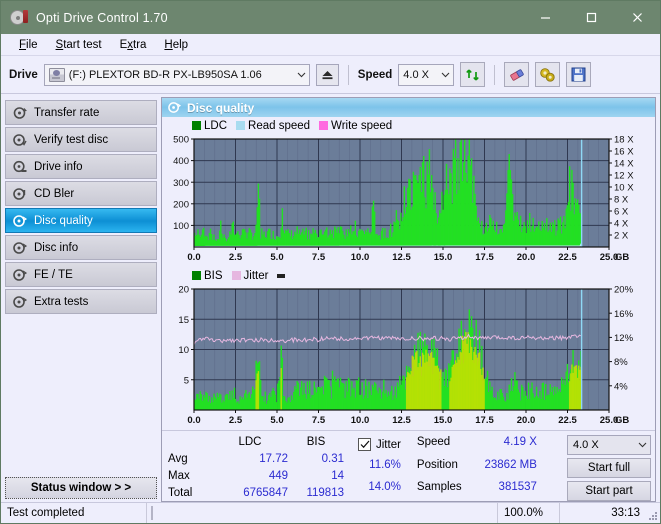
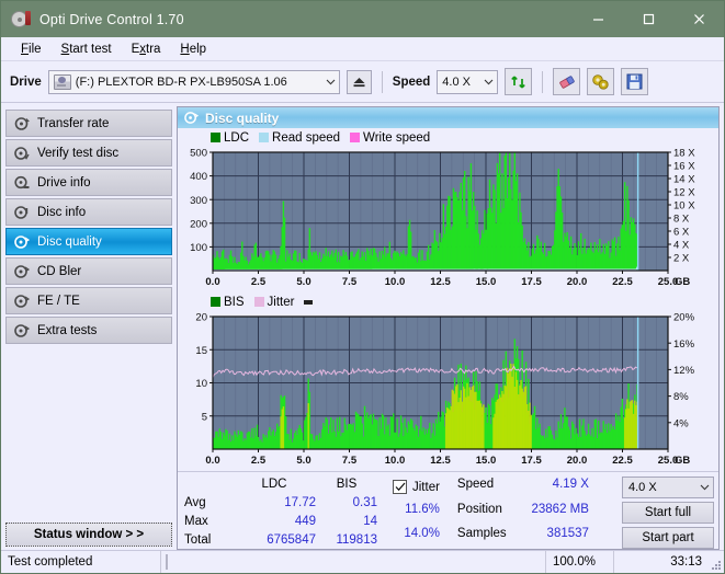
  Opti Drive Control 1.70
  File
  Start test
  Extra
  Help
  Drive
  (F:) PLEXTOR BD-R PX-LB950SA 1.06
  Speed
  4.0 X
  Transfer rate
  Verify test disc
  Drive info
- CD Bler
+ Disc info
  Disc quality
- Disc info
+ CD Bler
  FE / TE
  Extra tests
  Status window > >
  Disc quality
  LDC
  Read speed
  Write speed
  100
  200
  300
  400
  500
  2 X
  4 X
  6 X
  8 X
  10 X
  12 X
  14 X
  16 X
  18 X
  0.0
  2.5
  5.0
  7.5
  10.0
  12.5
  15.0
  17.5
  20.0
  22.5
  25.0
  GB
  BIS
  Jitter
  5
  10
  15
  20
  4%
  8%
  12%
  16%
  20%
  0.0
  2.5
  5.0
  7.5
  10.0
  12.5
  15.0
  17.5
  20.0
  22.5
  25.0
  GB
  LDC
  BIS
  Avg
  17.72
  0.31
  Max
  449
  14
  Total
  6765847
  119813
  Jitter
  11.6%
  14.0%
  Speed
  4.19 X
  Position
  23862 MB
  Samples
  381537
  4.0 X
  Start full
  Start part
  Test completed
  100.0%
  33:13
